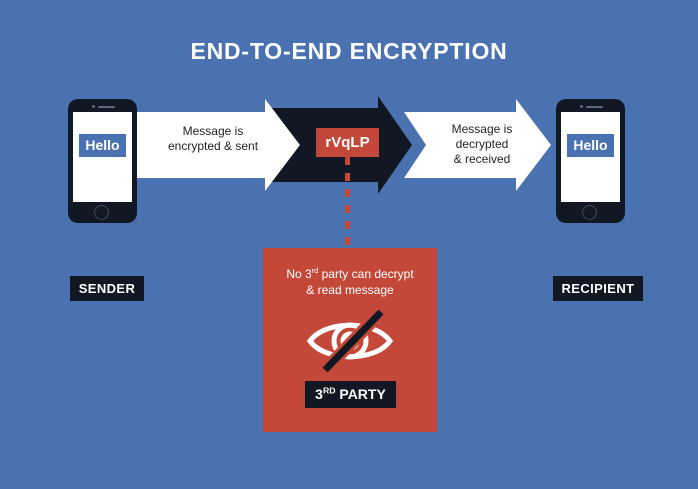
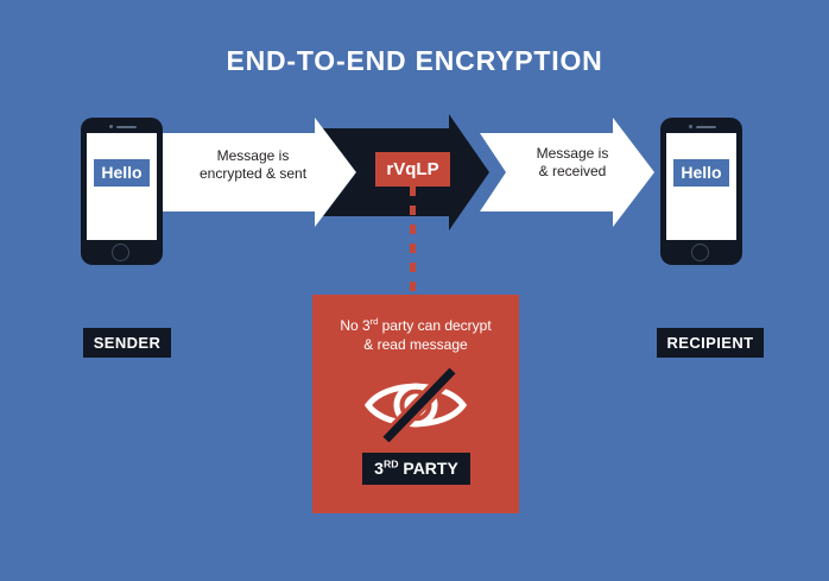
  END-TO-END ENCRYPTION
  Hello
  Hello
  Message is
  encrypted & sent
  Message is
- decrypted
  & received
  rVqLP
  No 3rd party can decrypt
  & read message
  3RD PARTY
  SENDER
  RECIPIENT
